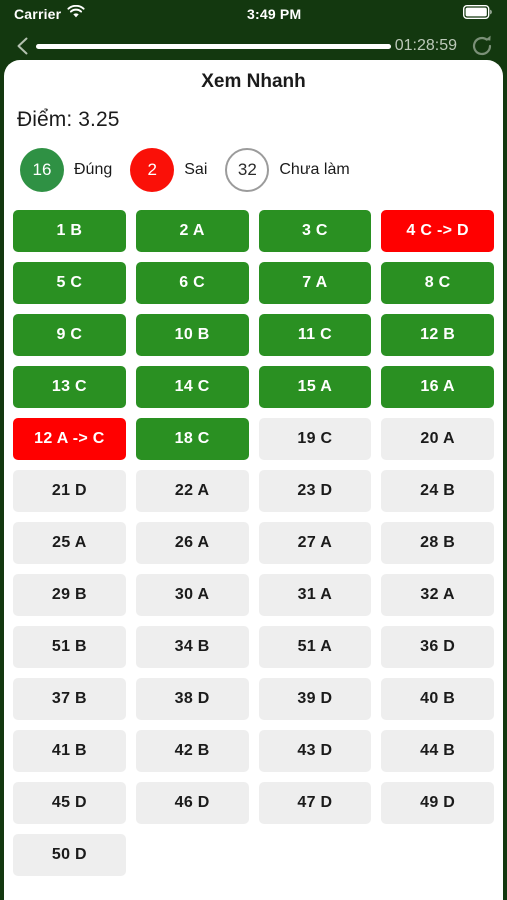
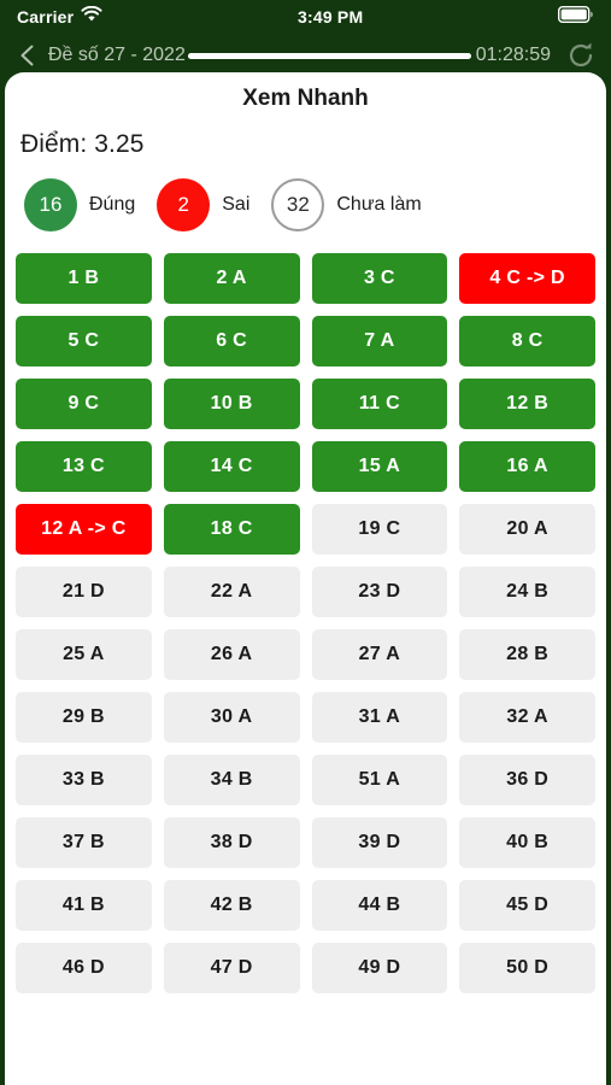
  Carrier
  3:49 PM
+ Đề số 27 - 2022
  01:28:59
  Xem Nhanh
  Điểm: 3.25
  16
  Đúng
  2
  Sai
  32
  Chưa làm
  1 B
  2 A
  3 C
  4 C -> D
  5 C
  6 C
  7 A
  8 C
  9 C
  10 B
  11 C
  12 B
  13 C
  14 C
  15 A
  16 A
  12 A -> C
  18 C
  19 C
  20 A
  21 D
  22 A
  23 D
  24 B
  25 A
  26 A
  27 A
  28 B
  29 B
  30 A
  31 A
  32 A
- 51 B
+ 33 B
  34 B
  51 A
  36 D
  37 B
  38 D
  39 D
  40 B
  41 B
  42 B
- 43 D
  44 B
  45 D
  46 D
  47 D
  49 D
  50 D
